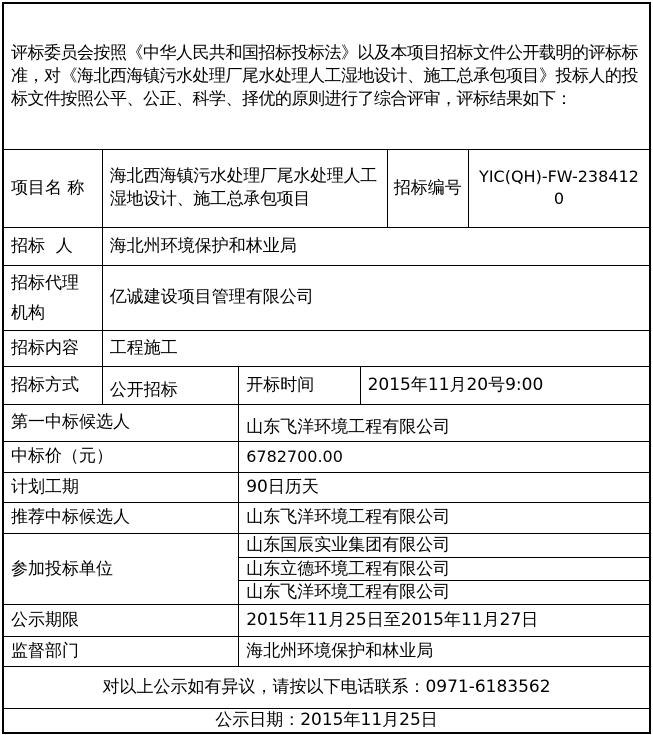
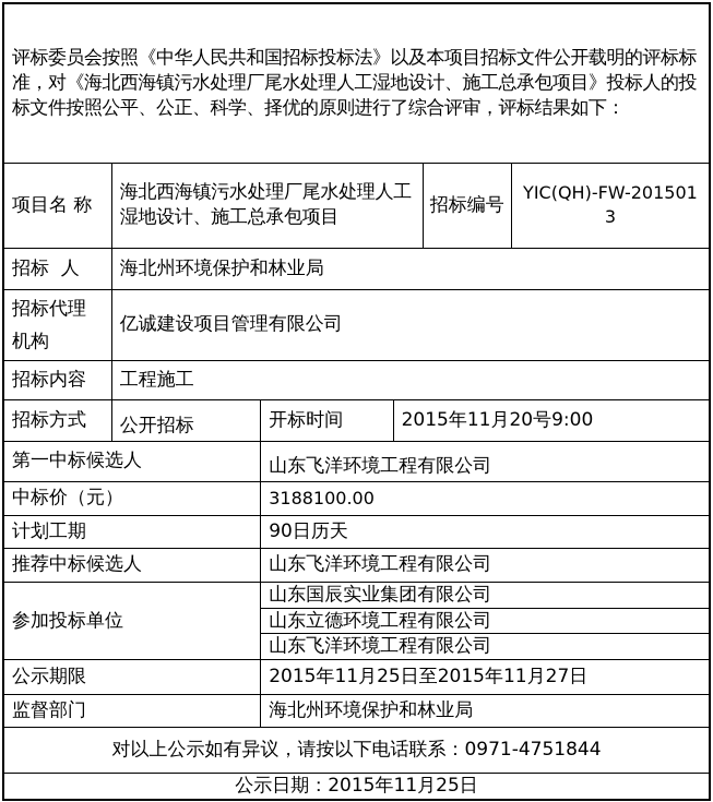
  评标委员会按照《中华人民共和国招标投标法》以及本项目招标文件公开载明的评标标准，对《海北西海镇污水处理厂尾水处理人工湿地设计、施工总承包项目》投标人的投标文件按照公平、公正、科学、择优的原则进行了综合评审，评标结果如下：
- 项目名 称	海北西海镇污水处理厂尾水处理人工湿地设计、施工总承包项目	招标编号	YIC(QH)-FW-2384120
+ 项目名 称	海北西海镇污水处理厂尾水处理人工湿地设计、施工总承包项目	招标编号	YIC(QH)-FW-2015013
  招标 人	海北州环境保护和林业局
  招标代理机构	亿诚建设项目管理有限公司
  招标内容	工程施工
  招标方式	公开招标	开标时间	2015年11月20号9:00
  第一中标候选人	山东飞洋环境工程有限公司
- 中标价（元）	6782700.00
+ 中标价（元）	3188100.00
  计划工期	90日历天
  推荐中标候选人	山东飞洋环境工程有限公司
  参加投标单位	山东国辰实业集团有限公司
  山东立德环境工程有限公司
  山东飞洋环境工程有限公司
  公示期限	2015年11月25日至2015年11月27日
  监督部门	海北州环境保护和林业局
- 对以上公示如有异议，请按以下电话联系：0971-6183562
+ 对以上公示如有异议，请按以下电话联系：0971-4751844
  公示日期：2015年11月25日
